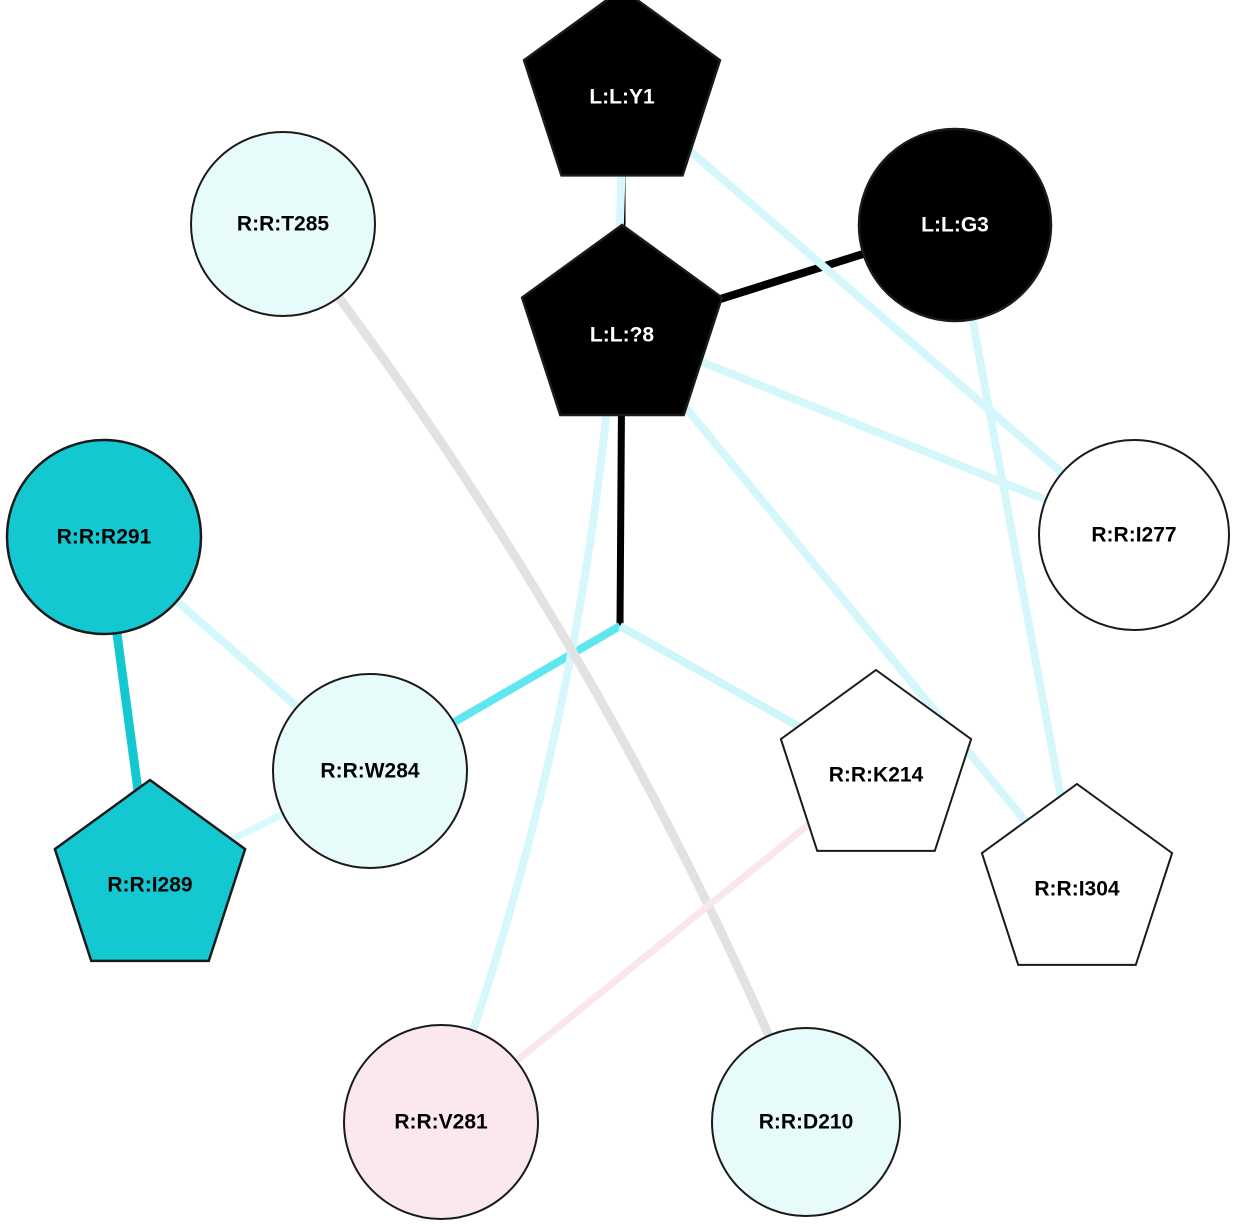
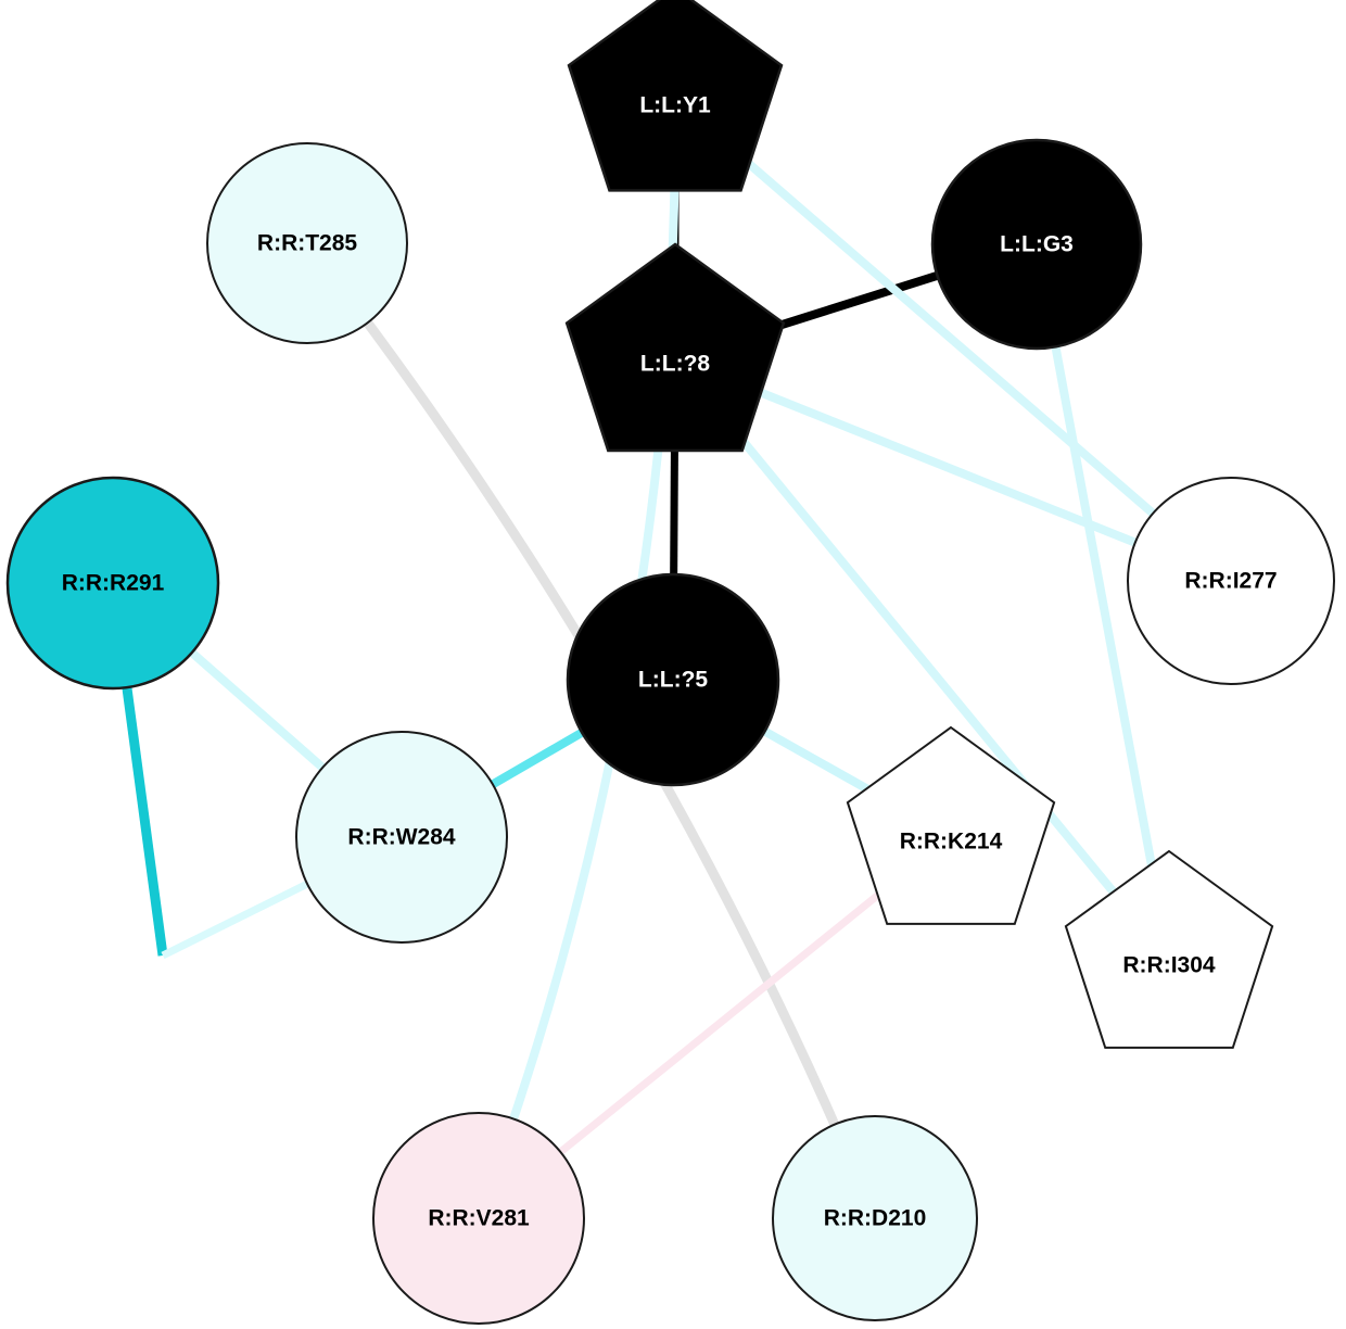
  L:L:Y1
  L:L:G3
  L:L:?8
+ L:L:?5
  R:R:T285
  R:R:R291
- R:R:I289
  R:R:W284
  R:R:K214
  R:R:I277
  R:R:I304
  R:R:V281
  R:R:D210
